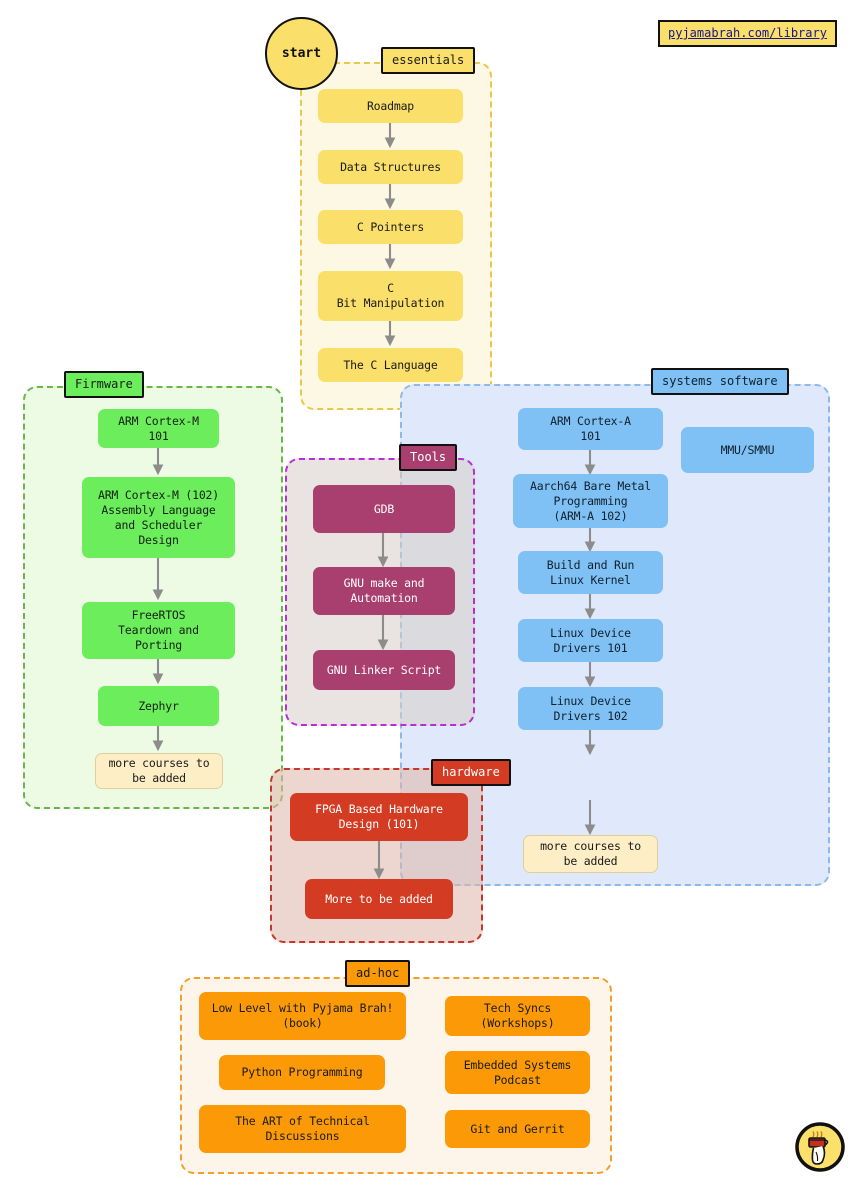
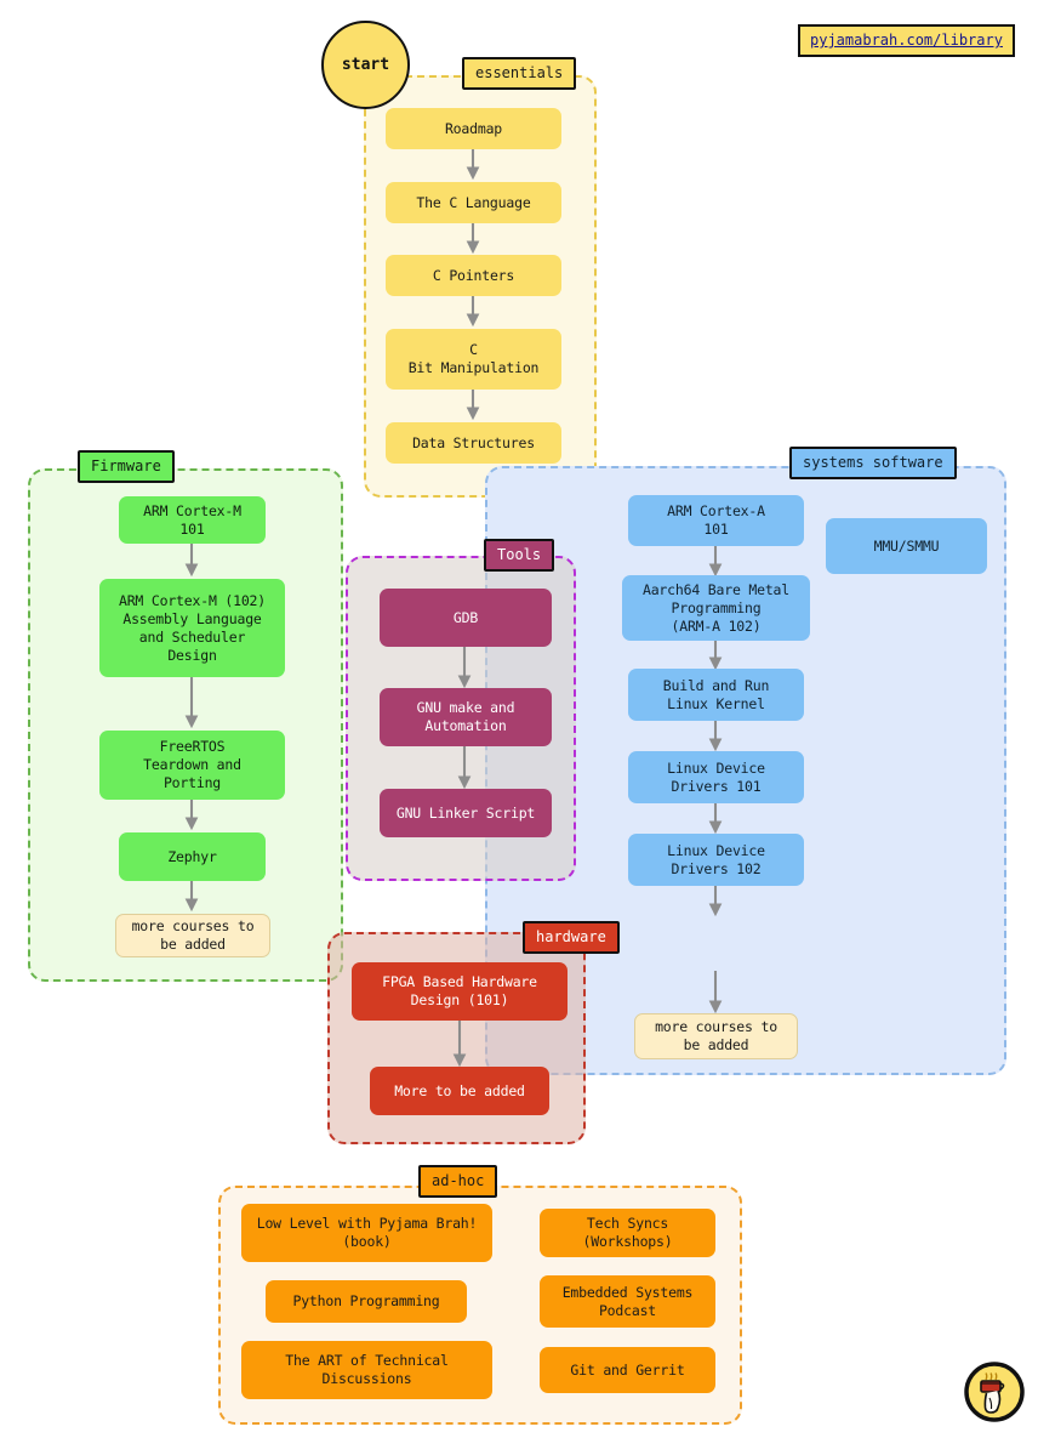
  start
  pyjamabrah.com/library
  essentials
  Firmware
  Tools
  systems software
  hardware
  ad-hoc
  Roadmap
- Data Structures
+ The C Language
  C Pointers
  C
  Bit Manipulation
- The C Language
+ Data Structures
  ARM Cortex-M
  101
  ARM Cortex-M (102)
  Assembly Language
  and Scheduler
  Design
  FreeRTOS
  Teardown and
  Porting
  Zephyr
  more courses to
  be added
  GDB
  GNU make and
  Automation
  GNU Linker Script
  ARM Cortex-A
  101
  Aarch64 Bare Metal
  Programming
  (ARM-A 102)
  Build and Run
  Linux Kernel
  Linux Device
  Drivers 101
  Linux Device
  Drivers 102
  more courses to
  be added
  MMU/SMMU
  FPGA Based Hardware
  Design (101)
  More to be added
  Low Level with Pyjama Brah!
  (book)
  Tech Syncs
  (Workshops)
  Python Programming
  Embedded Systems
  Podcast
  The ART of Technical
  Discussions
  Git and Gerrit
